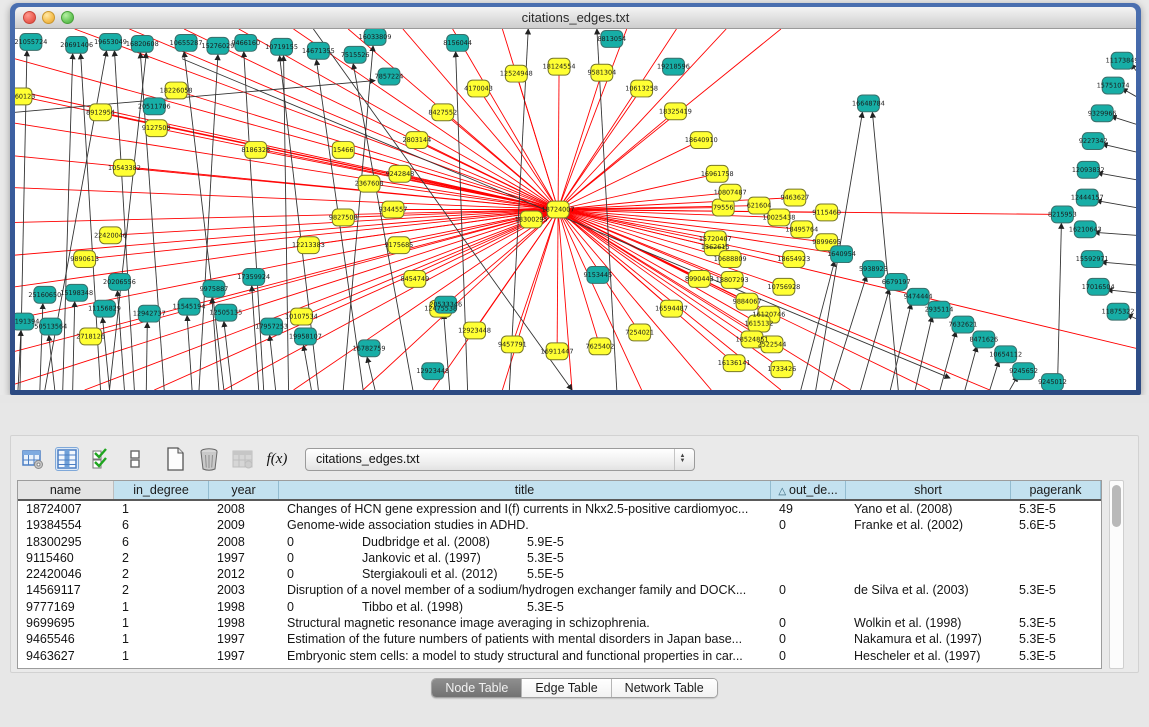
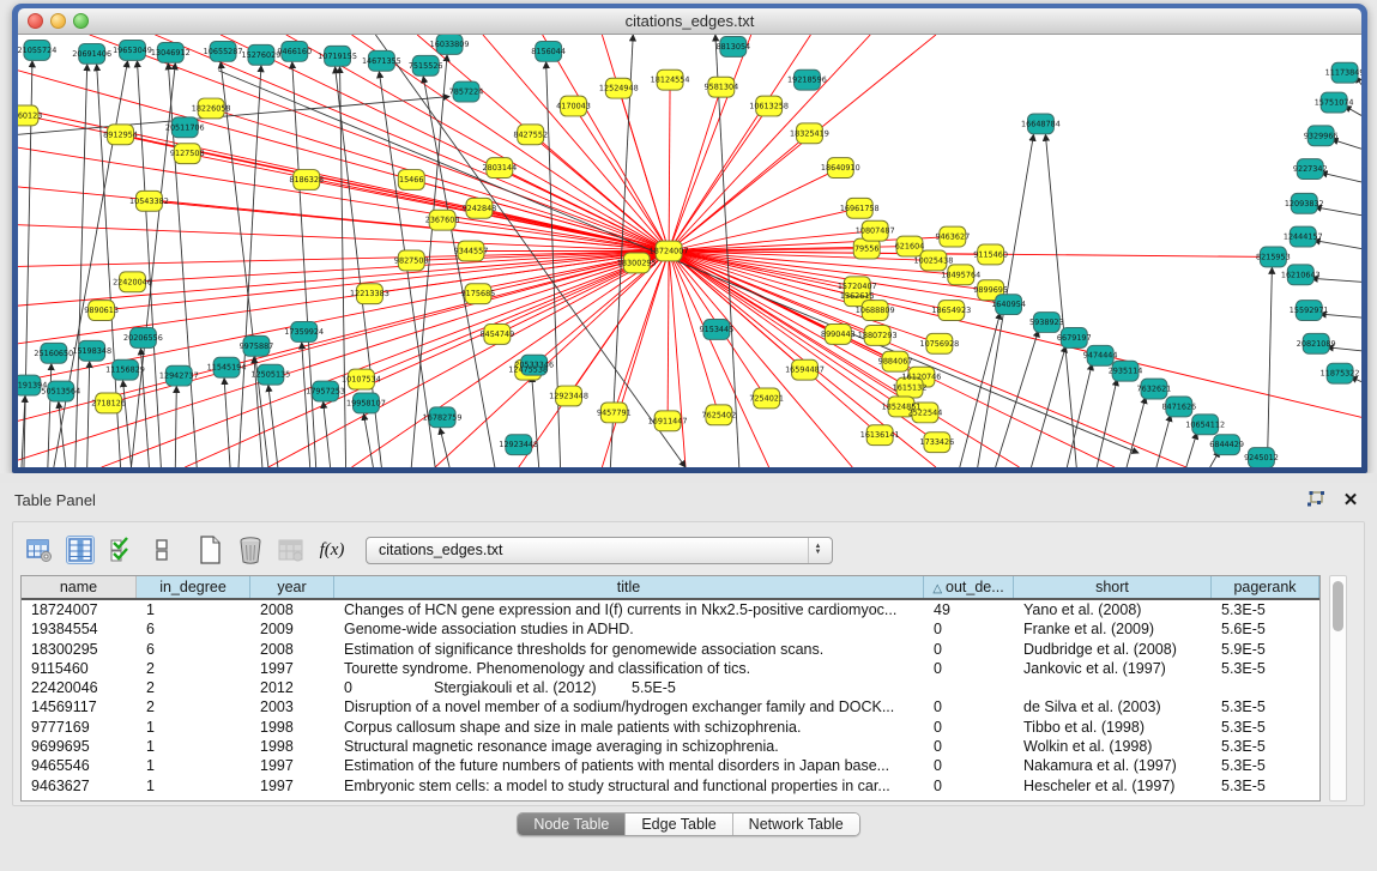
  citations_edges.txt
  18724007
  79556
  1362615
  8990443
  16594487
  7254021
  16911447
  9457791
  12923448
  12475538
  8454749
  9175685
  9344557
  9242848
  2803144
  8427552
  4170043
  12524948
  18124554
  9581304
  10613258
  18325419
  18640910
  16961758
  18300295
  60123
  8912954
  18226058
  10543382
  8186328
  15466
  2367608
  22420046
  9890613
  2718126
  12213383
  10107534
  9827508
  10807487
  9463627
  621604
  10025438
  18495764
  9115460
  9899695
  15720407
  10688809
  18654923
  18807293
  10756928
  9884067
  16120746
  1615132
  18524851
  2522544
  16136141
  1733426
  21055724
  19653049
- 16820608
+ 13046912
  10655287
  9466160
  10719155
  14671355
  7515526
  16033809
  7857224
  8156044
  8813054
  19218596
  20511706
  25160650
  15198348
  50513564
  11156829
  12942737
  11545194
  20206556
  9975887
  12505135
  17359924
  17957253
  19958107
  16782759
  20533346
  12923448
  9153445
  16648784
  1117384
  15751074
  9329966
  12093832
  12444157
  16210643
  15592971
- 17016504
+ 20821089
  11875322
  1640954
  5938923
  6679197
  9474444
  7632621
  8471626
  10654112
- 9245652
+ 6844429
+ Table Panel
+ ✕
  f(x)
  citations_edges.txt
  name
  in_degree
  year
  title
  △ out_de...
  short
  pagerank
  18724007
  1
  2008
  Changes of HCN gene expression and I(f) currents in Nkx2.5-positive cardiomyoc...
  49
  Yano et al. (2008)
  5.3E-5
  19384554
  6
  2009
  Genome-wide association studies in ADHD.
  0
- Franke et al. (2002)
+ Franke et al. (2009)
  5.6E-5
  18300295
  6
  2008
+ Estimation of significance thresholds for genomewide association scans.
  0
  Dudbridge et al. (2008)
  5.9E-5
  9115460
  2
  1997
+ Tourette syndrome. Phenomenology and classification of tics.
  0
  Jankovic et al. (1997)
  5.3E-5
  22420046
  2
  2012
  0
  Stergiakouli et al. (2012)
  5.5E-5
  14569117
  2
  2003
  Disruption of a novel member of a sodium/hydrogen exchanger family and DOCK...
  0
  de Silva et al. (2003)
  5.3E-5
  9777169
  1
  1998
+ Corpus callosum shape and size in male patients with schizophrenia.
  0
  Tibbo et al. (1998)
  5.3E-5
  9699695
  1
  1998
  Structural magnetic resonance image averaging in schizophrenia.
  0
  Wolkin et al. (1998)
  5.3E-5
  9465546
  1
  1997
  Estimation of the future numbers of patients with mental disorders in Japan base...
  0
  Nakamura et al. (1997)
  5.3E-5
  9463627
  1
  1997
  Embryonic stem cells: a model to study structural and functional properties in car...
  0
  Hescheler et al. (1997)
  5.3E-5
  Node Table
  Edge Table
  Network Table
